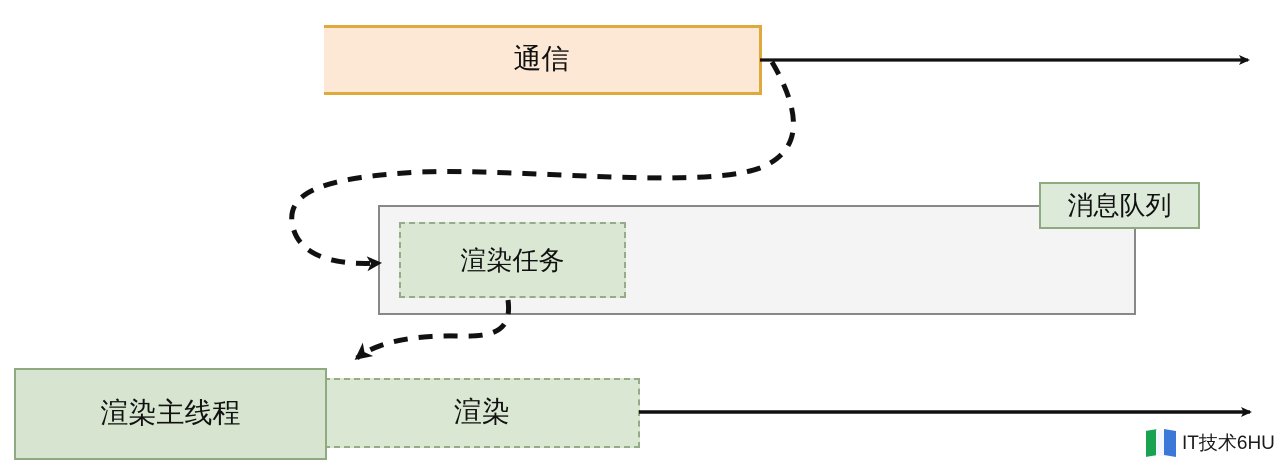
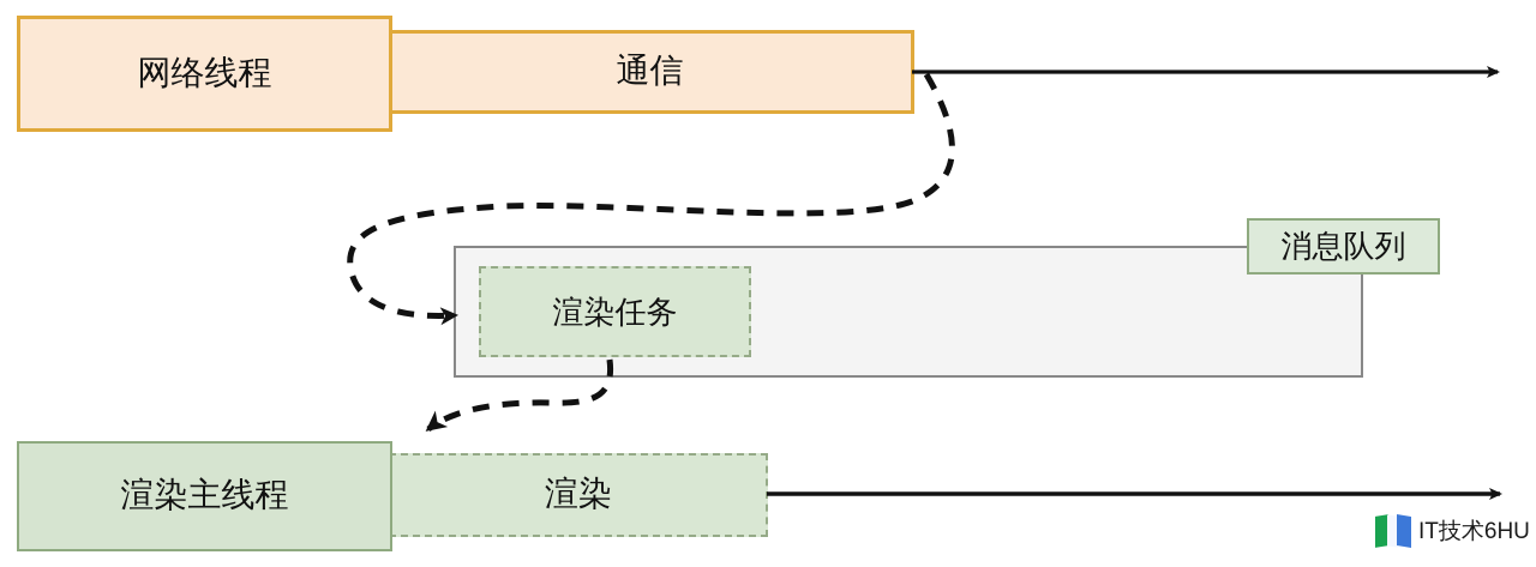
  通信
+ 网络线程
  渲染任务
  消息队列
  渲染
  渲染主线程
  IT技术6HU
